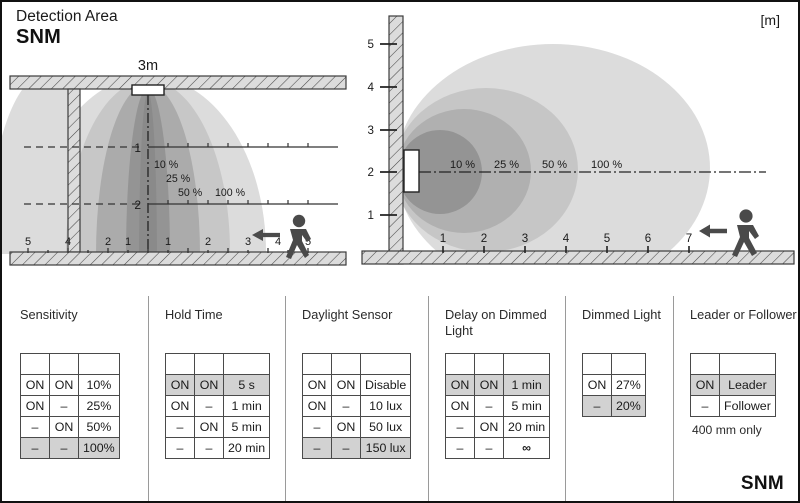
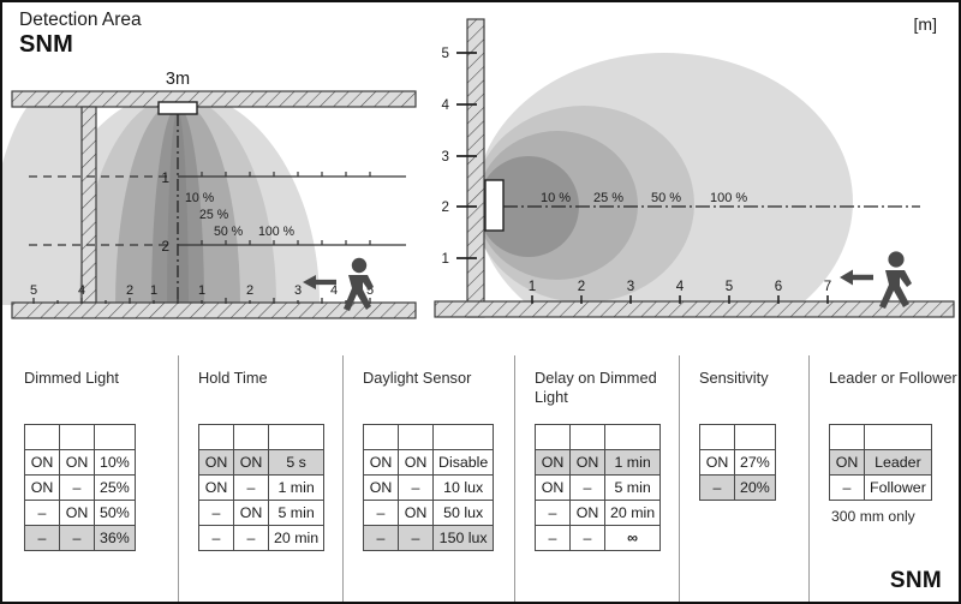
  Detection Area
  SNM
  [m]
  3m
  1
  2
  10 %
  25 %
  50 %
  100 %
  5
  4
  2
  1
  1
  2
  3
  4
  5
  5
  4
  3
  2
  1
  1
  2
  3
  4
  5
  6
  7
  10 %
  25 %
  50 %
  100 %
- Sensitivity
+ Dimmed Light
  ON	ON	10%
  ON	–	25%
  –	ON	50%
- –	–	100%
+ –	–	36%
  Hold Time
  ON	ON	5 s
  ON	–	1 min
  –	ON	5 min
  –	–	20 min
  Daylight Sensor
  ON	ON	Disable
  ON	–	10 lux
  –	ON	50 lux
  –	–	150 lux
  Delay on Dimmed Light
  ON	ON	1 min
  ON	–	5 min
  –	ON	20 min
  –	–	∞
- Dimmed Light
+ Sensitivity
  ON	27%
  –	20%
  Leader or Follower
  ON	Leader
  –	Follower
- 400 mm only
+ 300 mm only
  SNM
